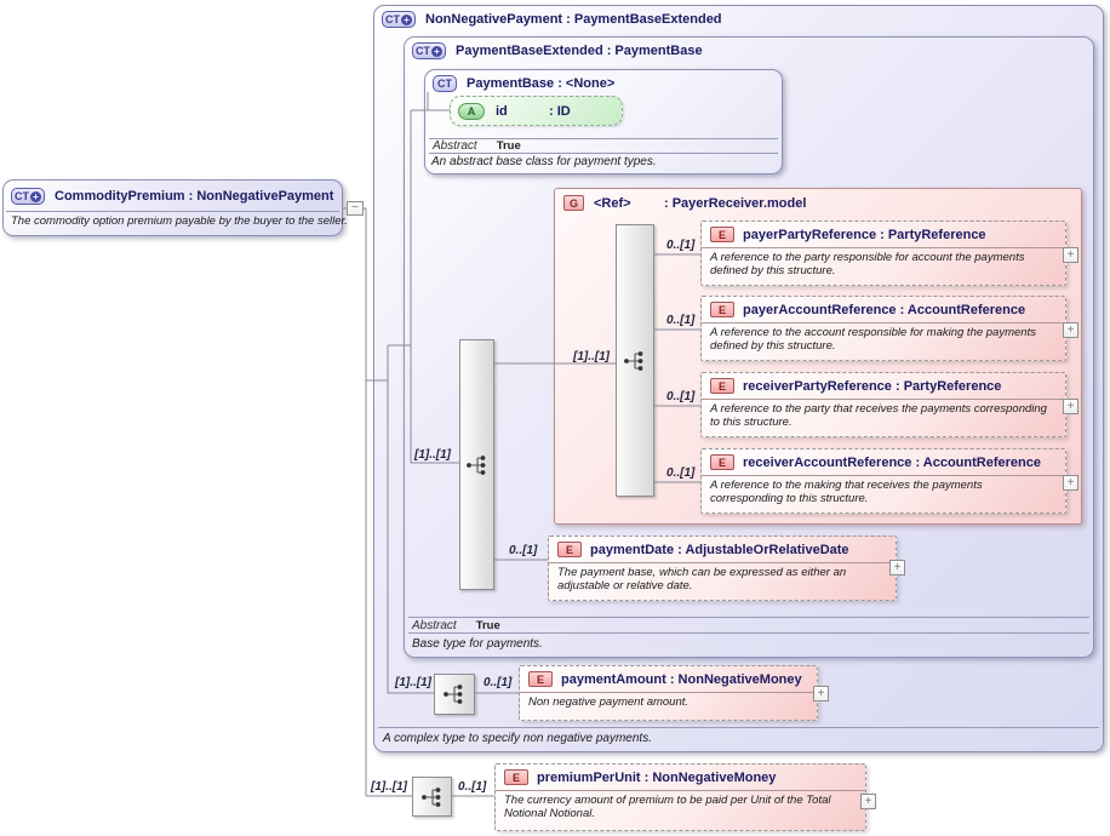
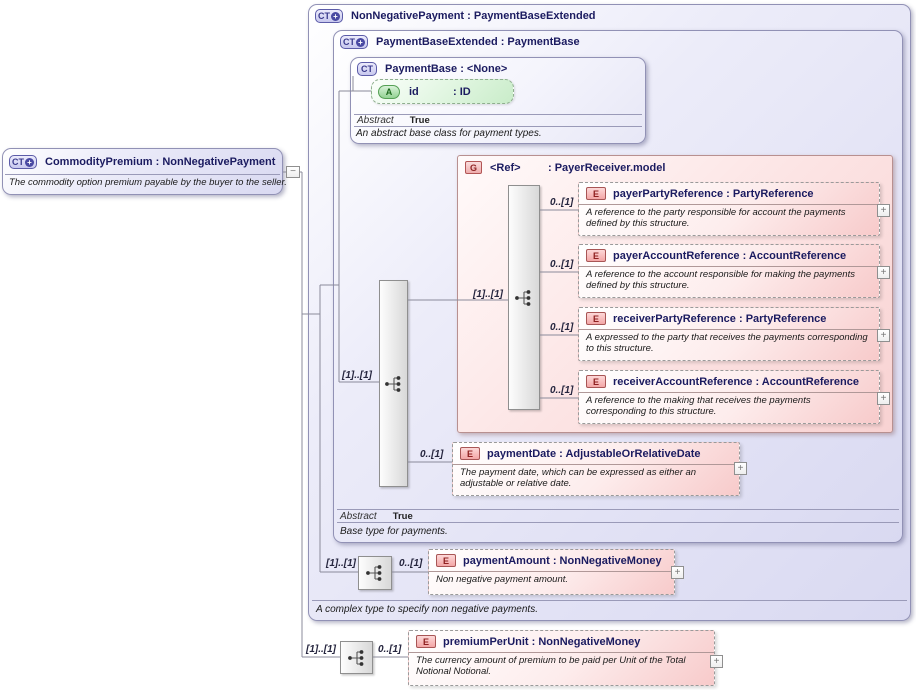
  CT
  +
  NonNegativePayment : PaymentBaseExtended
  CT
  +
  PaymentBaseExtended : PaymentBase
  CT
  PaymentBase : <None>
  A
  id
  : ID
  Abstract
  True
  An abstract base class for payment types.
  Abstract
  True
  Base type for payments.
  A complex type to specify non negative payments.
  CT
  +
  CommodityPremium : NonNegativePayment
  The commodity option premium payable by the buyer to the seller
  −
  G
  <Ref>
  : PayerReceiver.model
  E
  payerPartyReference : PartyReference
  A reference to the party responsible for account the payments defined by this structure.
  E
  payerAccountReference : AccountReference
  A reference to the account responsible for making the payments defined by this structure.
  E
  receiverPartyReference : PartyReference
- A reference to the party that receives the payments corresponding to this structure.
+ A expressed to the party that receives the payments corresponding to this structure.
  E
  receiverAccountReference : AccountReference
  A reference to the making that receives the payments corresponding to this structure.
  E
  paymentDate : AdjustableOrRelativeDate
- The payment base, which can be expressed as either an adjustable or relative date.
+ The payment date, which can be expressed as either an adjustable or relative date.
  E
  paymentAmount : NonNegativeMoney
  Non negative payment amount.
  E
  premiumPerUnit : NonNegativeMoney
  The currency amount of premium to be paid per Unit of the Total Notional Notional.
  +
  +
  +
  +
  +
  +
  +
  [1]..[1]
  [1]..[1]
  0..[1]
  0..[1]
  0..[1]
  0..[1]
  0..[1]
  [1]..[1]
  0..[1]
  [1]..[1]
  0..[1]
